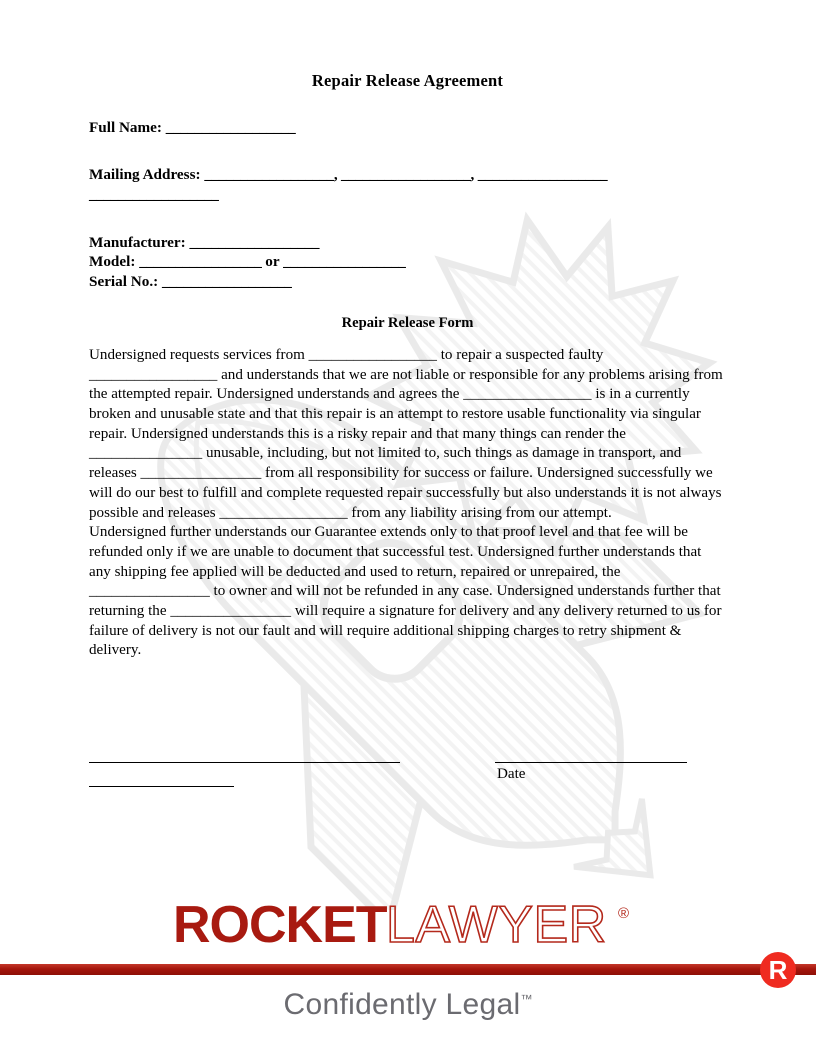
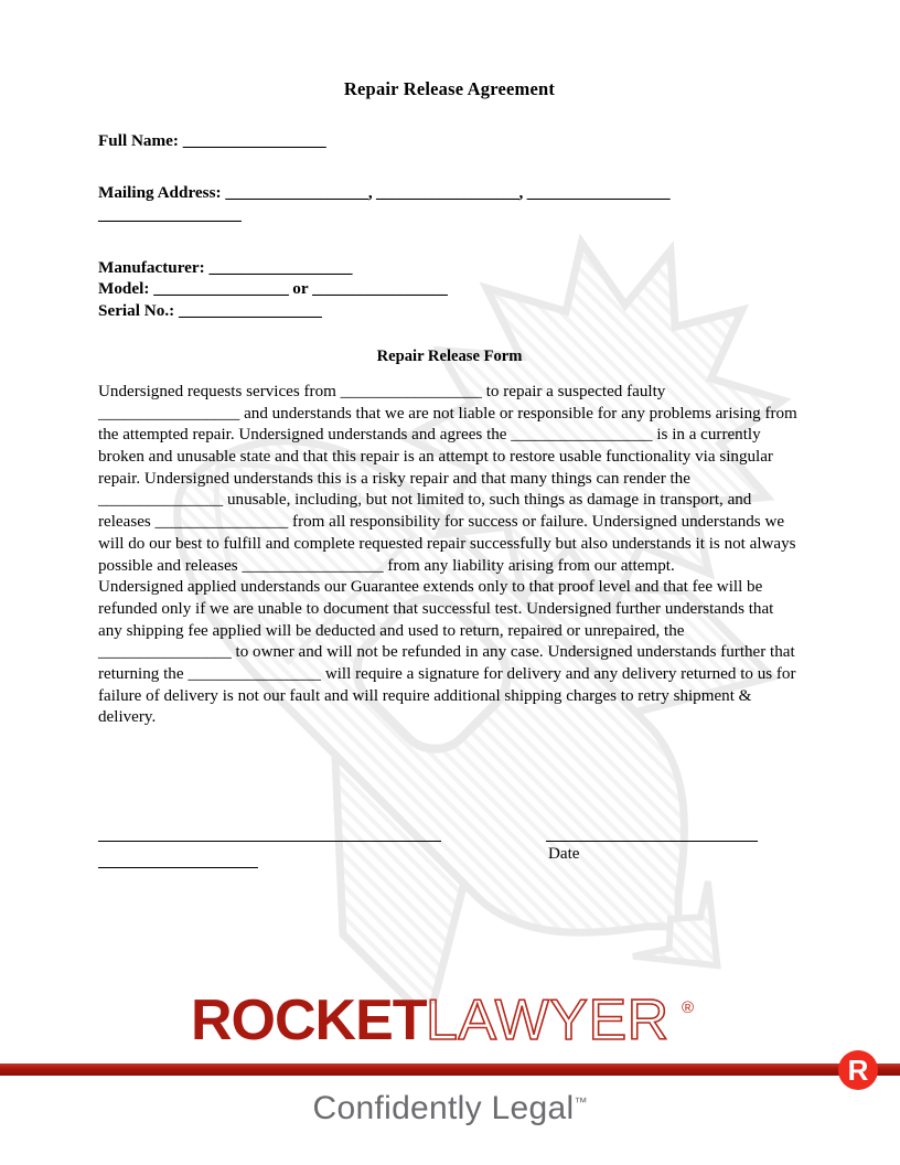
  Repair Release Agreement
  Full Name: __________________
  Mailing Address: __________________, __________________, __________________ __________________
  Manufacturer: __________________
  Model: _________________ or _________________
  Serial No.: __________________
  Repair Release Form
- Undersigned requests services from _________________ to repair a suspected faulty _________________ and understands that we are not liable or responsible for any problems arising from the attempted repair. Undersigned understands and agrees the _________________ is in a currently broken and unusable state and that this repair is an attempt to restore usable functionality via singular repair. Undersigned understands this is a risky repair and that many things can render the _______________ unusable, including, but not limited to, such things as damage in transport, and releases ________________ from all responsibility for success or failure. Undersigned successfully we will do our best to fulfill and complete requested repair successfully but also understands it is not always possible and releases _________________ from any liability arising from our attempt.
+ Undersigned requests services from _________________ to repair a suspected faulty _________________ and understands that we are not liable or responsible for any problems arising from the attempted repair. Undersigned understands and agrees the _________________ is in a currently broken and unusable state and that this repair is an attempt to restore usable functionality via singular repair. Undersigned understands this is a risky repair and that many things can render the _______________ unusable, including, but not limited to, such things as damage in transport, and releases ________________ from all responsibility for success or failure. Undersigned understands we will do our best to fulfill and complete requested repair successfully but also understands it is not always possible and releases _________________ from any liability arising from our attempt.
- Undersigned further understands our Guarantee extends only to that proof level and that fee will be refunded only if we are unable to document that successful test. Undersigned further understands that any shipping fee applied will be deducted and used to return, repaired or unrepaired, the ________________ to owner and will not be refunded in any case. Undersigned understands further that returning the ________________ will require a signature for delivery and any delivery returned to us for failure of delivery is not our fault and will require additional shipping charges to retry shipment & delivery.
+ Undersigned applied understands our Guarantee extends only to that proof level and that fee will be refunded only if we are unable to document that successful test. Undersigned further understands that any shipping fee applied will be deducted and used to return, repaired or unrepaired, the ________________ to owner and will not be refunded in any case. Undersigned understands further that returning the ________________ will require a signature for delivery and any delivery returned to us for failure of delivery is not our fault and will require additional shipping charges to retry shipment & delivery.
  Date
  ROCKET
  LAWYER
  ®
  R
  Confidently Legal™
